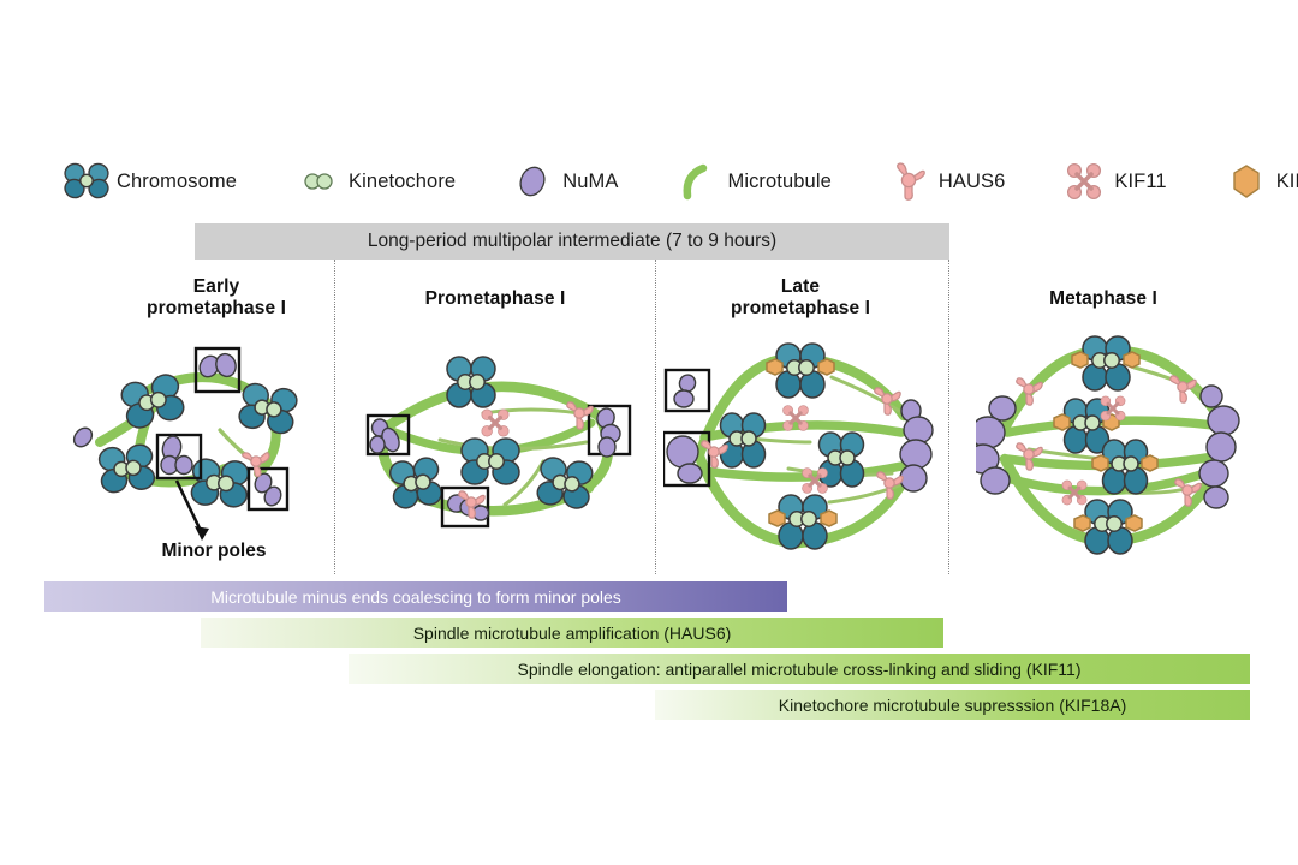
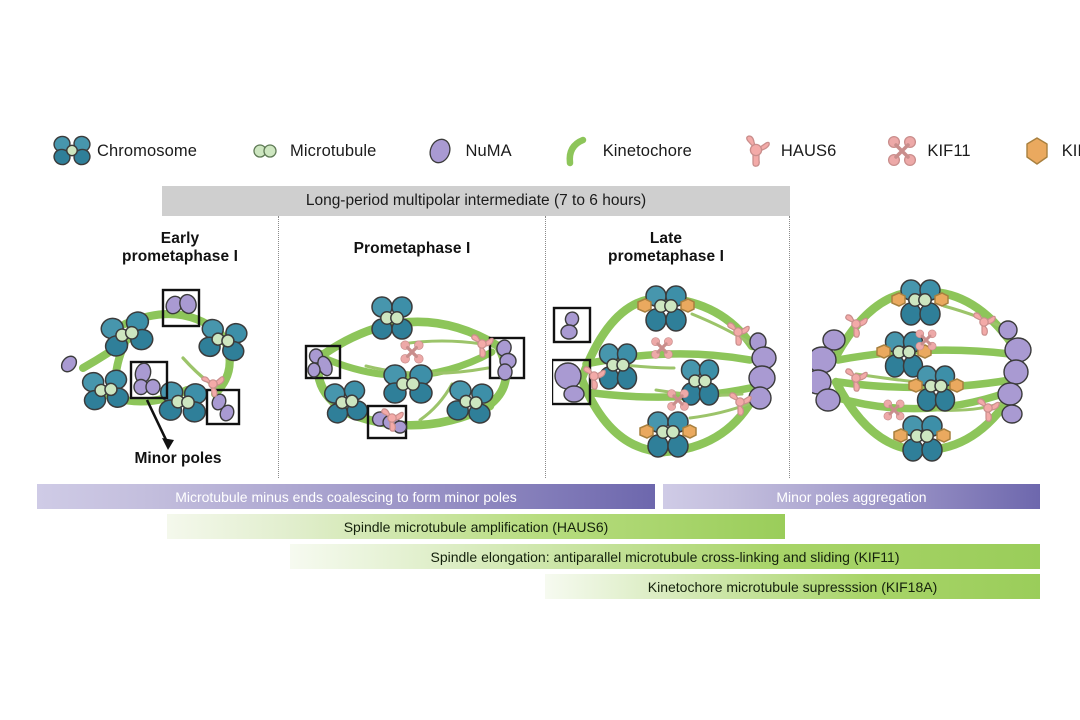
  Chromosome
- Kinetochore
+ Microtubule
  NuMA
- Microtubule
+ Kinetochore
  HAUS6
  KIF11
- Long-period multipolar intermediate (7 to 9 hours)
+ Long-period multipolar intermediate (7 to 6 hours)
  Early
  prometaphase I
  Prometaphase I
  Late
  prometaphase I
- Metaphase I
  Minor poles
  Microtubule minus ends coalescing to form minor poles
+ Minor poles aggregation
  Spindle microtubule amplification (HAUS6)
  Spindle elongation: antiparallel microtubule cross-linking and sliding (KIF11)
  Kinetochore microtubule supresssion (KIF18A)
